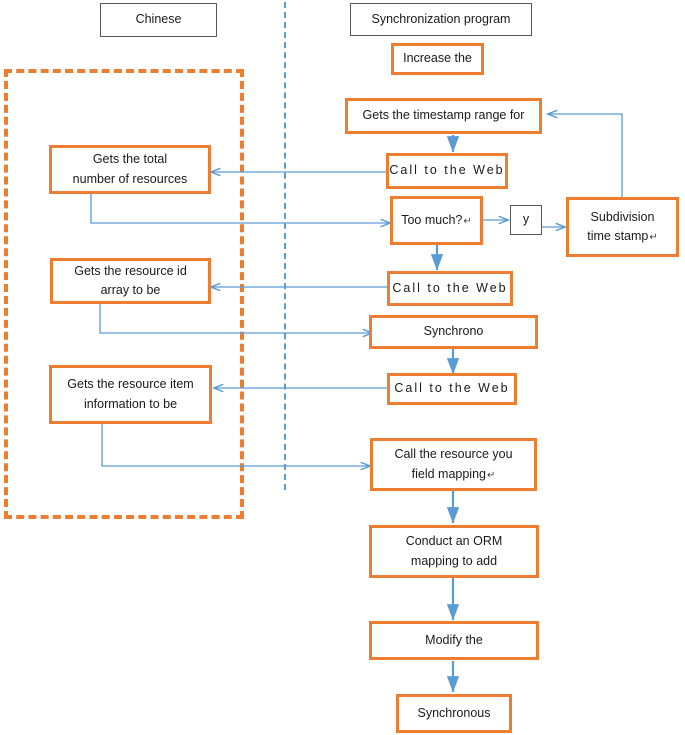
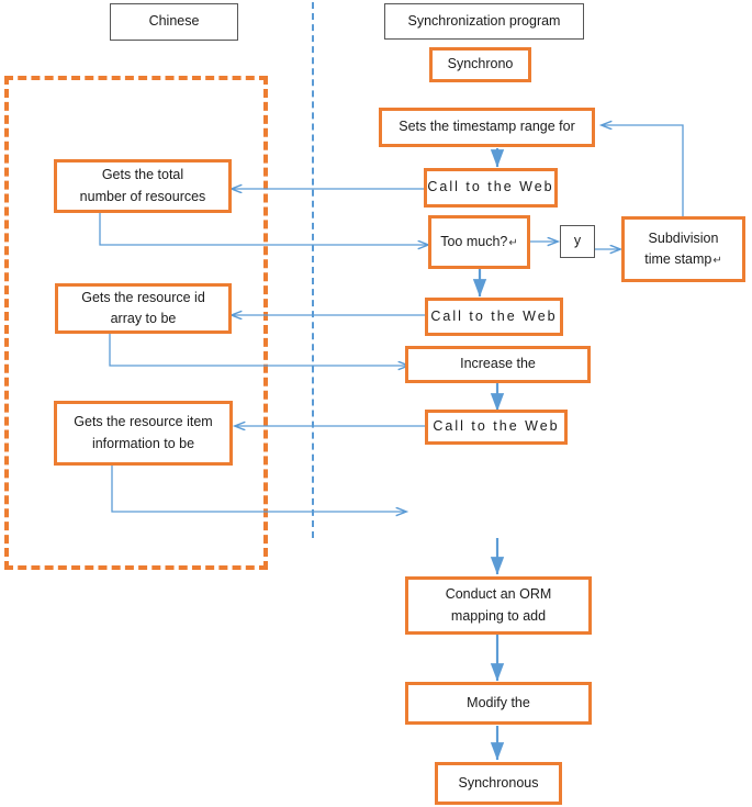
  Chinese
  Gets the total
  number of resources
  Gets the resource id
  array to be
  Gets the resource item
  information to be
  Synchronization program
- Increase the
+ Synchrono
- Gets the timestamp range for
+ Sets the timestamp range for
  Call to the Web
  Too much?↵
  y
  Subdivision
  time stamp↵
  Call to the Web
- Synchrono
+ Increase the
  Call to the Web
- Call the resource you
- field mapping↵
  Conduct an ORM
  mapping to add
  Modify the
  Synchronous
